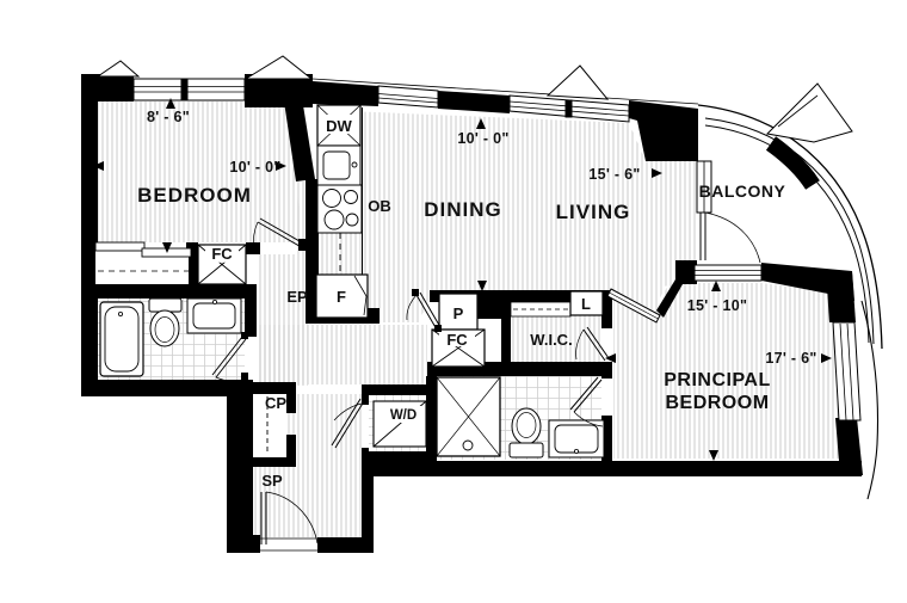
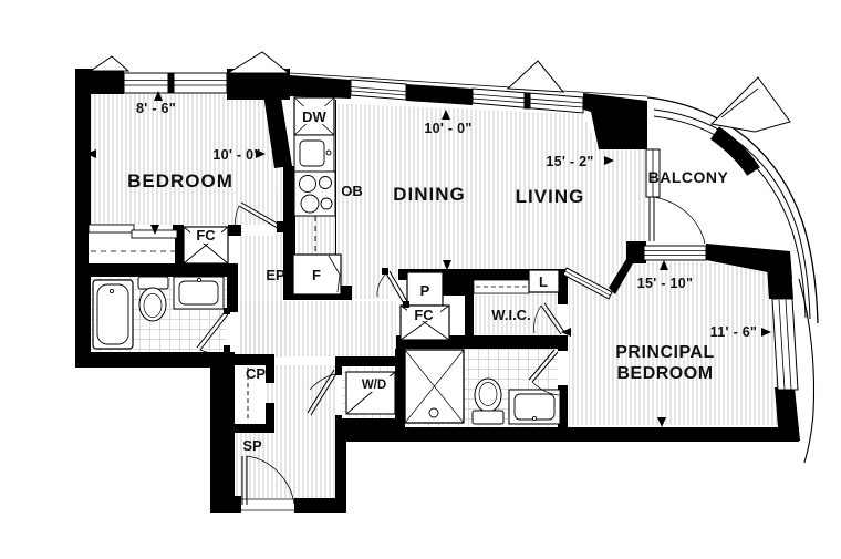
  BEDROOM
  DINING
  LIVING
  BALCONY
  PRINCIPAL
  BEDROOM
  W.I.C.
  DW
  OB
  F
  EP
  FC
  FC
  P
  L
  CP
  SP
  W/D
  8' - 6"
  10' - 0"
  10' - 0"
- 15' - 6"
+ 15' - 2"
  15' - 10"
- 17' - 6"
+ 11' - 6"
